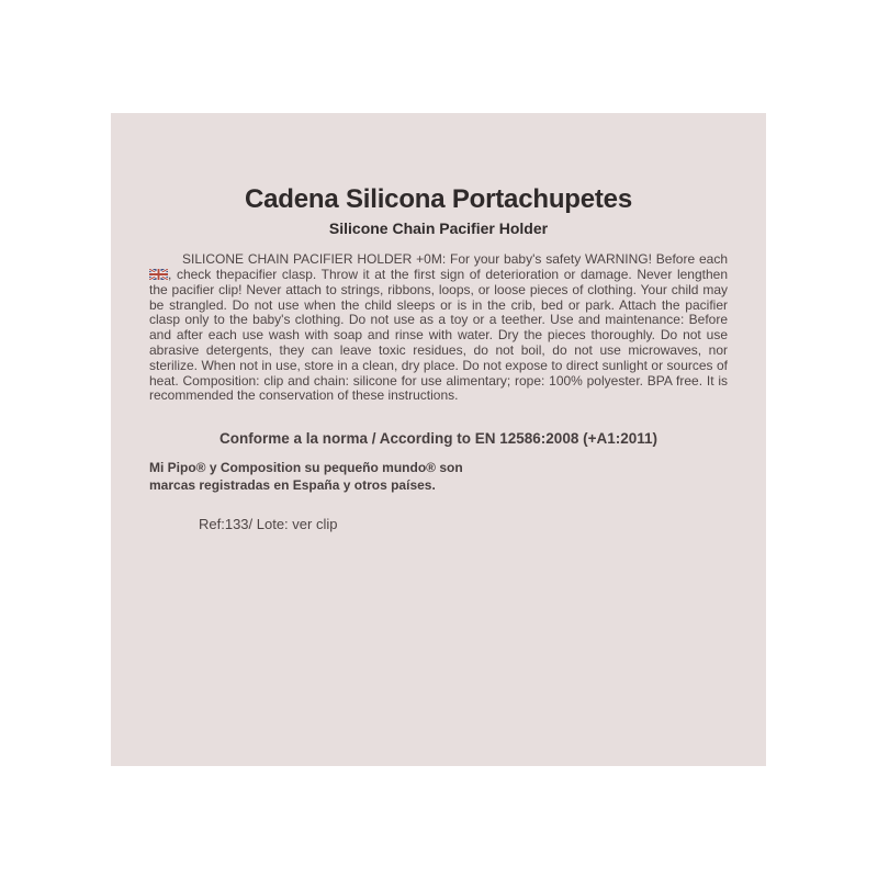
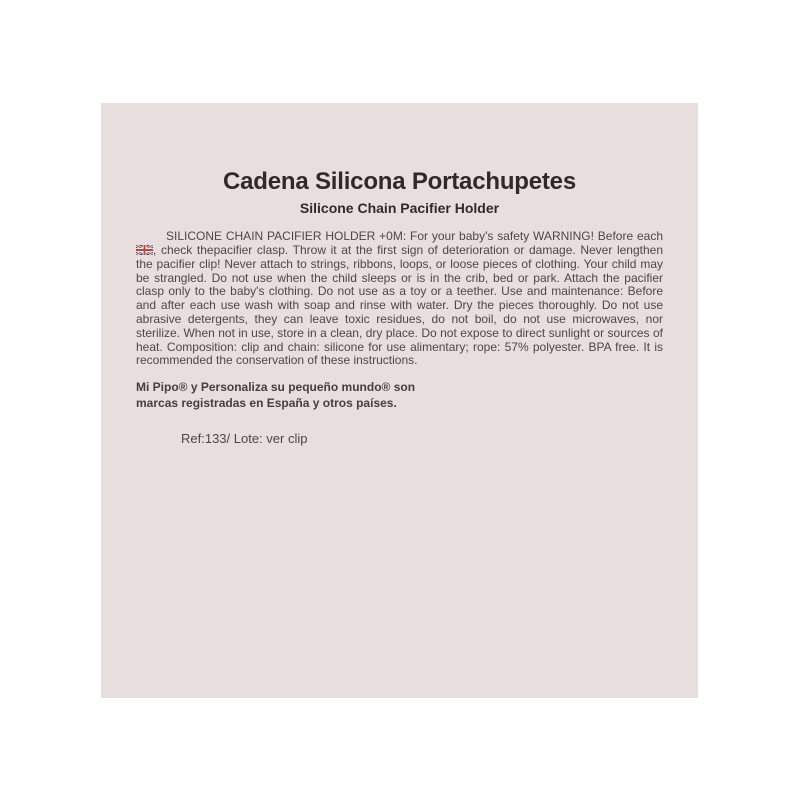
  Cadena Silicona Portachupetes
  Silicone Chain Pacifier Holder
- SILICONE CHAIN PACIFIER HOLDER +0M: For your baby's safety WARNING! Before each, check thepacifier clasp. Throw it at the first sign of deterioration or damage. Never lengthen the pacifier clip! Never attach to strings, ribbons, loops, or loose pieces of clothing. Your child may be strangled. Do not use when the child sleeps or is in the crib, bed or park. Attach the pacifier clasp only to the baby's clothing. Do not use as a toy or a teether. Use and maintenance: Before and after each use wash with soap and rinse with water. Dry the pieces thoroughly. Do not use abrasive detergents, they can leave toxic residues, do not boil, do not use microwaves, nor sterilize. When not in use, store in a clean, dry place. Do not expose to direct sunlight or sources of heat. Composition: clip and chain: silicone for use alimentary; rope: 100% polyester. BPA free. It is recommended the conservation of these instructions.
+ SILICONE CHAIN PACIFIER HOLDER +0M: For your baby's safety WARNING! Before each, check thepacifier clasp. Throw it at the first sign of deterioration or damage. Never lengthen the pacifier clip! Never attach to strings, ribbons, loops, or loose pieces of clothing. Your child may be strangled. Do not use when the child sleeps or is in the crib, bed or park. Attach the pacifier clasp only to the baby's clothing. Do not use as a toy or a teether. Use and maintenance: Before and after each use wash with soap and rinse with water. Dry the pieces thoroughly. Do not use abrasive detergents, they can leave toxic residues, do not boil, do not use microwaves, nor sterilize. When not in use, store in a clean, dry place. Do not expose to direct sunlight or sources of heat. Composition: clip and chain: silicone for use alimentary; rope: 57% polyester. BPA free. It is recommended the conservation of these instructions.
- Conforme a la norma / According to EN 12586:2008 (+A1:2011)
- Mi Pipo® y Composition su pequeño mundo® son marcas registradas en España y otros países.
+ Mi Pipo® y Personaliza su pequeño mundo® son marcas registradas en España y otros países.
  Ref:133/ Lote: ver clip
